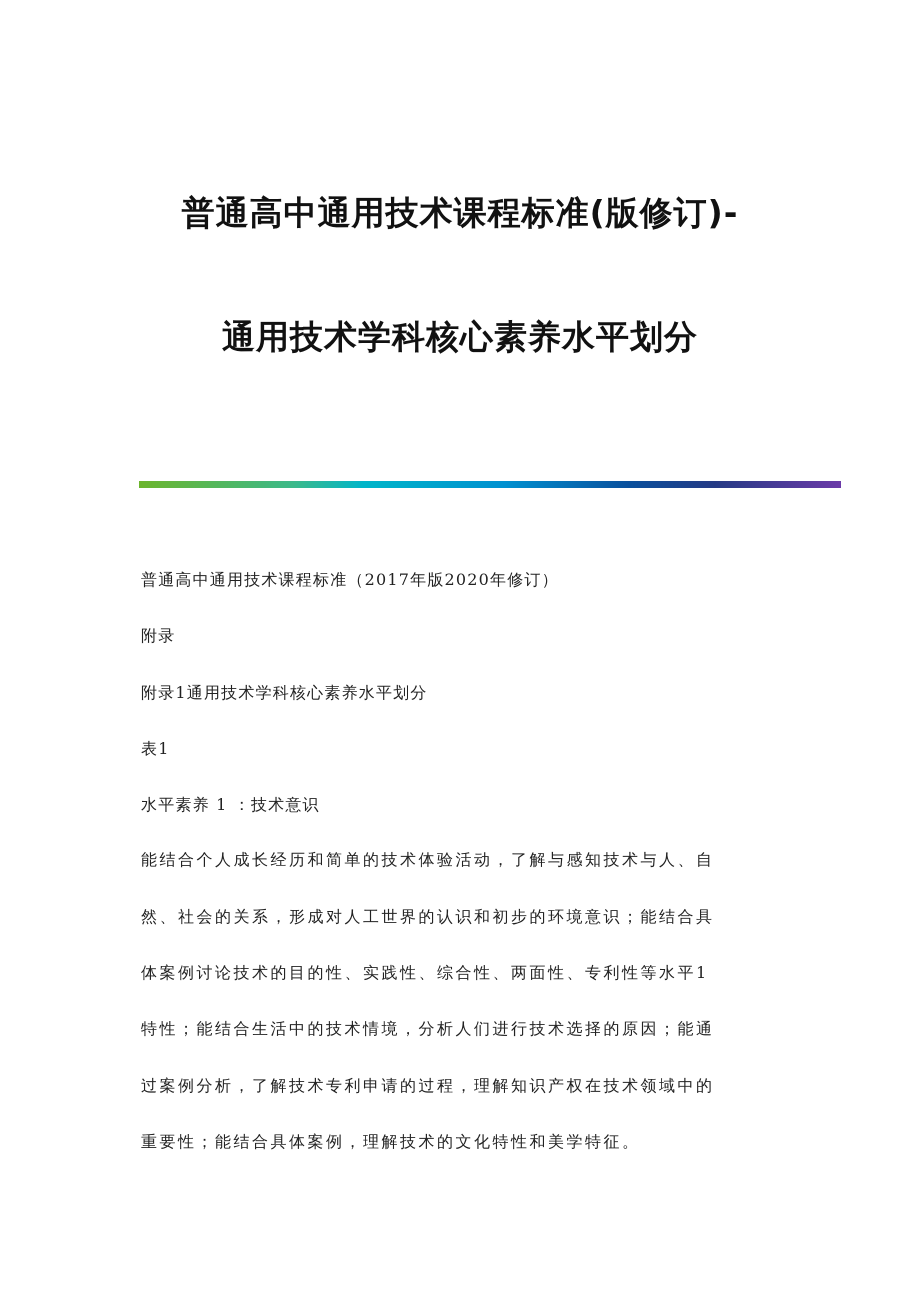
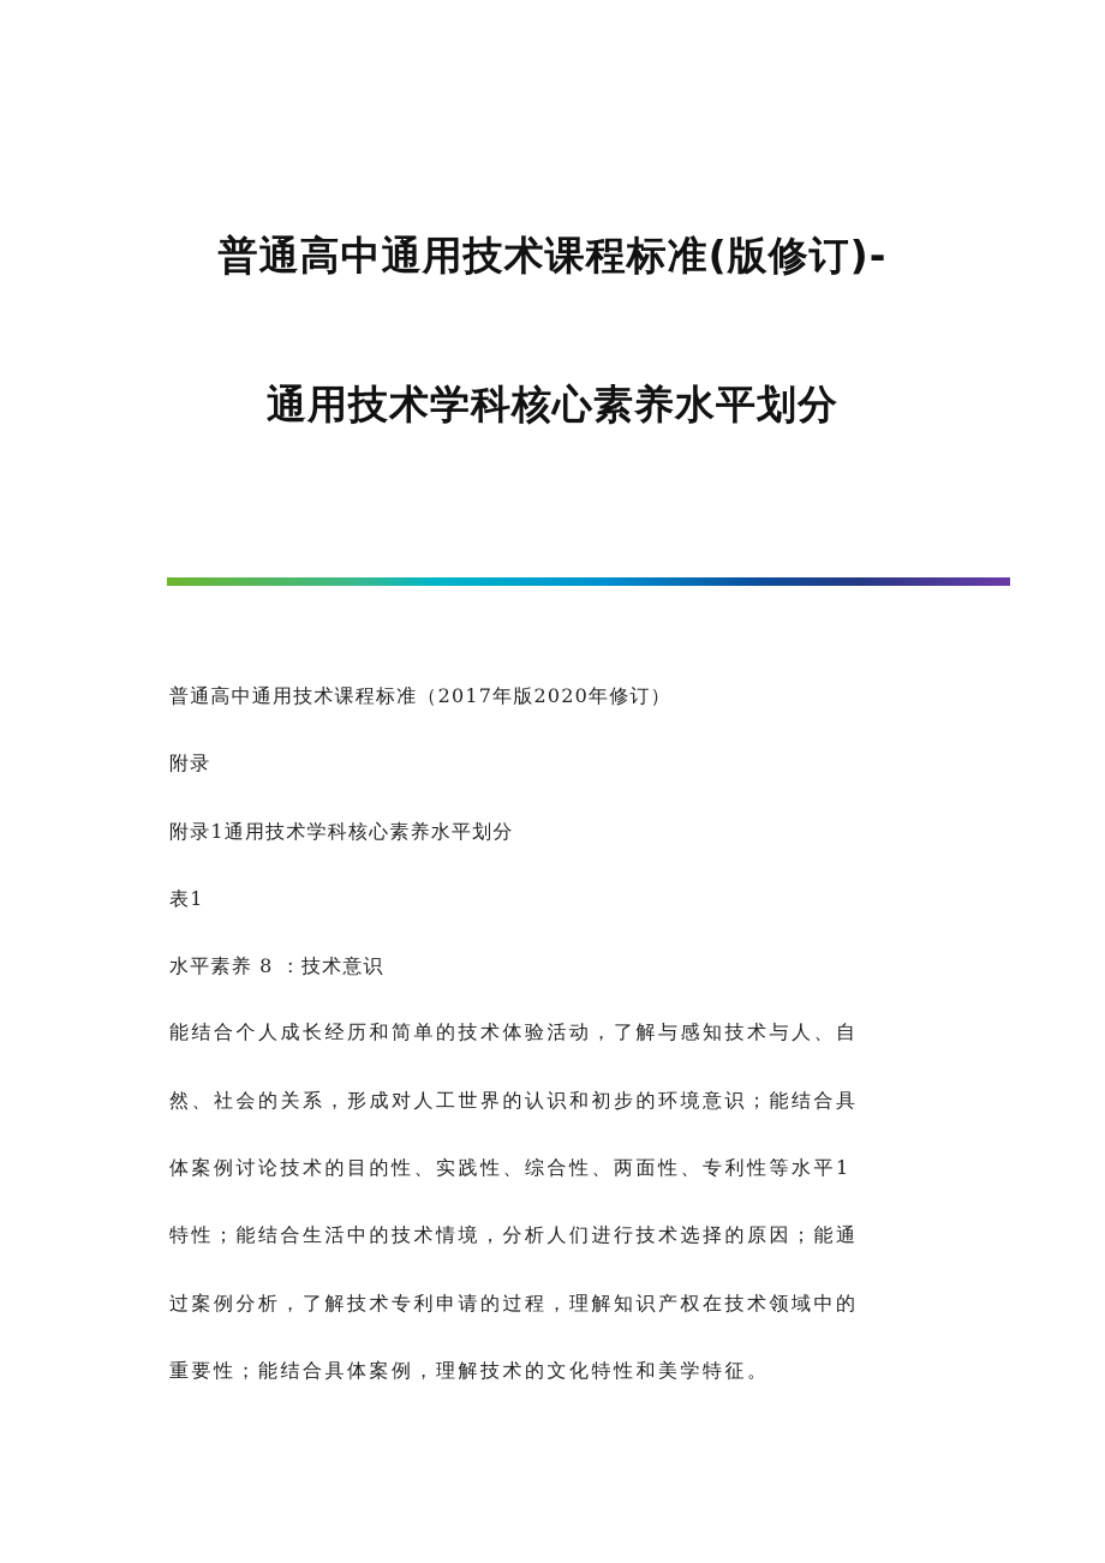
  普通高中通用技术课程标准(版修订)-
  通用技术学科核心素养水平划分
  普通高中通用技术课程标准（2017年版2020年修订）
  附录
  附录1通用技术学科核心素养水平划分
  表1
- 水平素养 1 ：技术意识
+ 水平素养 8 ：技术意识
  能结合个人成长经历和简单的技术体验活动，了解与感知技术与人、自
  然、社会的关系，形成对人工世界的认识和初步的环境意识；能结合具
  体案例讨论技术的目的性、实践性、综合性、两面性、专利性等水平1
  特性；能结合生活中的技术情境，分析人们进行技术选择的原因；能通
  过案例分析，了解技术专利申请的过程，理解知识产权在技术领域中的
  重要性；能结合具体案例，理解技术的文化特性和美学特征。
